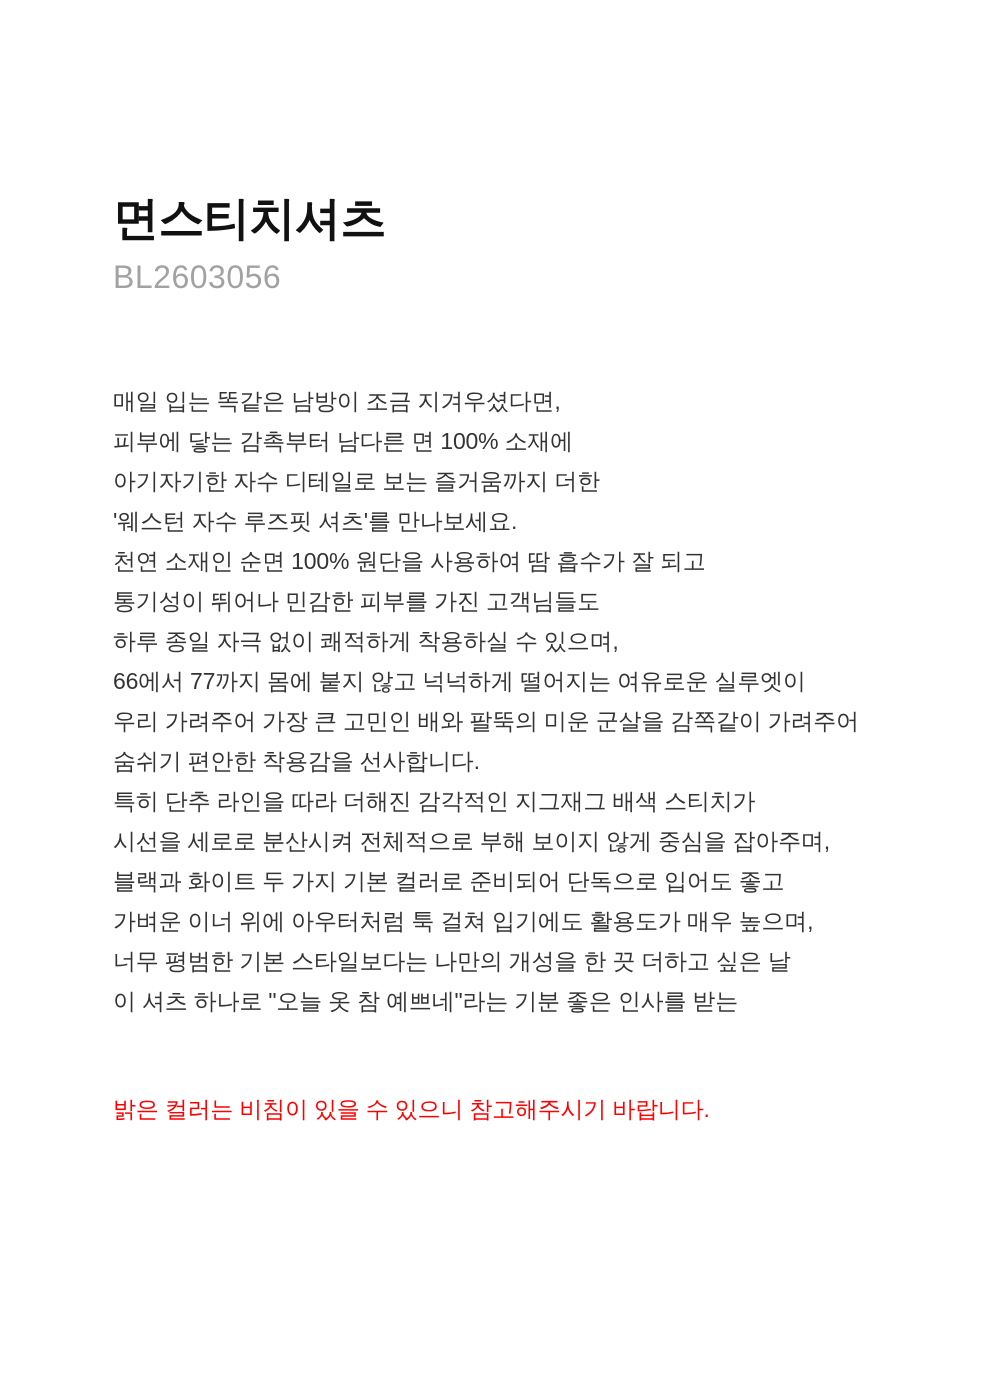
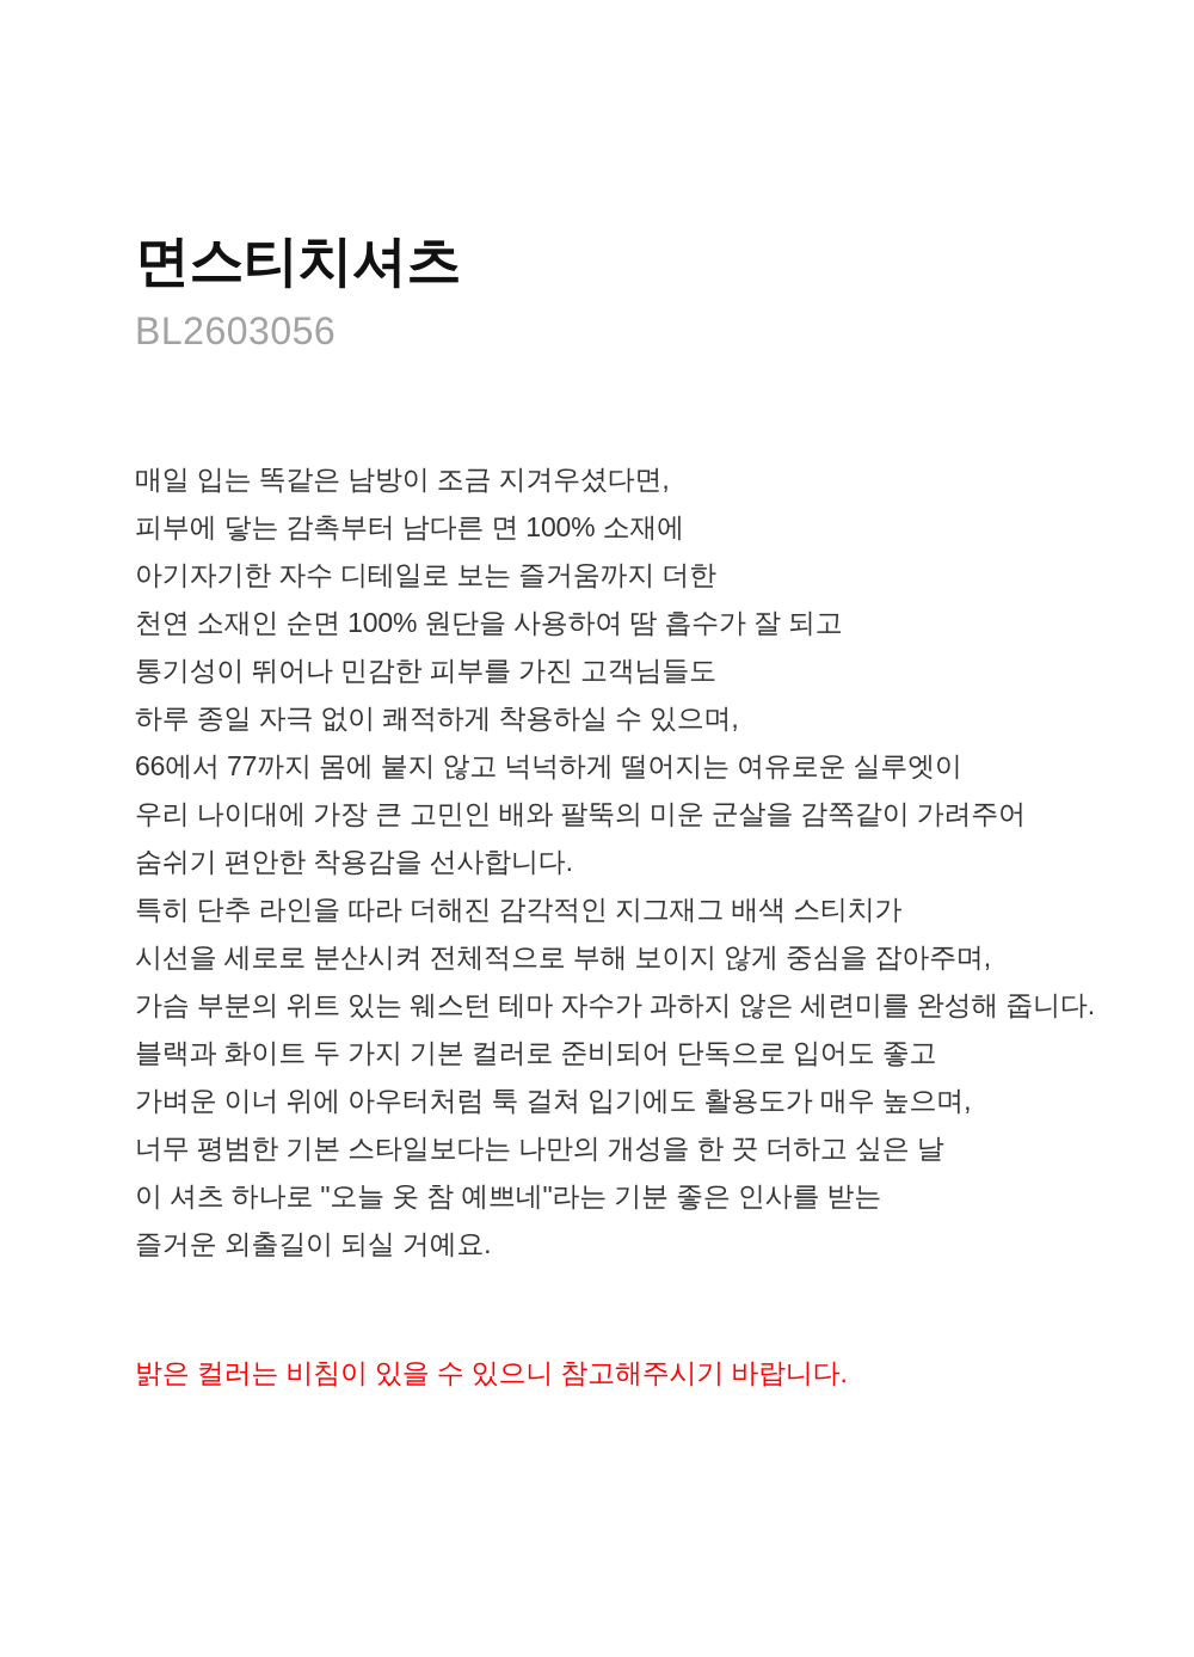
  면스티치셔츠
  BL2603056
  매일 입는 똑같은 남방이 조금 지겨우셨다면,
  피부에 닿는 감촉부터 남다른 면 100% 소재에
  아기자기한 자수 디테일로 보는 즐거움까지 더한
- '웨스턴 자수 루즈핏 셔츠'를 만나보세요.
  천연 소재인 순면 100% 원단을 사용하여 땀 흡수가 잘 되고
  통기성이 뛰어나 민감한 피부를 가진 고객님들도
  하루 종일 자극 없이 쾌적하게 착용하실 수 있으며,
  66에서 77까지 몸에 붙지 않고 넉넉하게 떨어지는 여유로운 실루엣이
- 우리 가려주어 가장 큰 고민인 배와 팔뚝의 미운 군살을 감쪽같이 가려주어
+ 우리 나이대에 가장 큰 고민인 배와 팔뚝의 미운 군살을 감쪽같이 가려주어
  숨쉬기 편안한 착용감을 선사합니다.
  특히 단추 라인을 따라 더해진 감각적인 지그재그 배색 스티치가
  시선을 세로로 분산시켜 전체적으로 부해 보이지 않게 중심을 잡아주며,
+ 가슴 부분의 위트 있는 웨스턴 테마 자수가 과하지 않은 세련미를 완성해 줍니다.
  블랙과 화이트 두 가지 기본 컬러로 준비되어 단독으로 입어도 좋고
  가벼운 이너 위에 아우터처럼 툭 걸쳐 입기에도 활용도가 매우 높으며,
  너무 평범한 기본 스타일보다는 나만의 개성을 한 끗 더하고 싶은 날
  이 셔츠 하나로 "오늘 옷 참 예쁘네"라는 기분 좋은 인사를 받는
+ 즐거운 외출길이 되실 거예요.
  밝은 컬러는 비침이 있을 수 있으니 참고해주시기 바랍니다.
